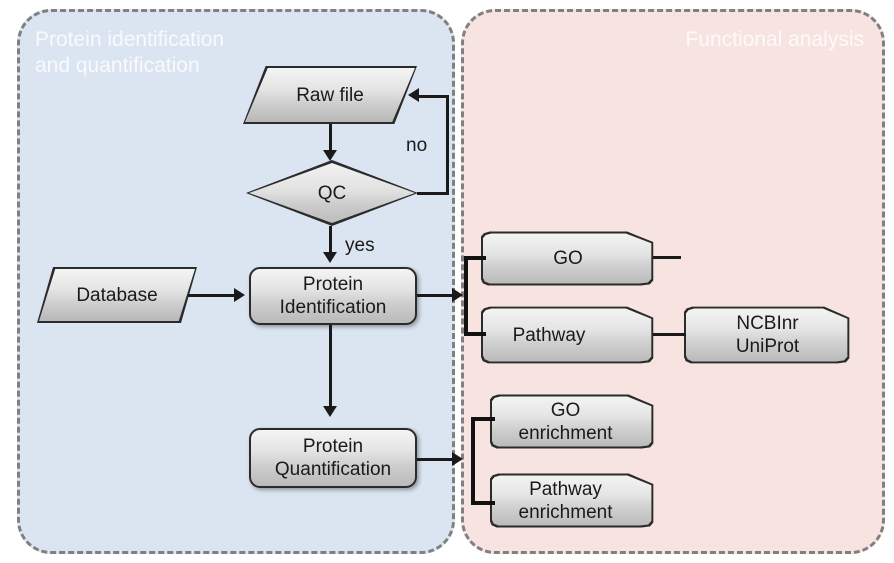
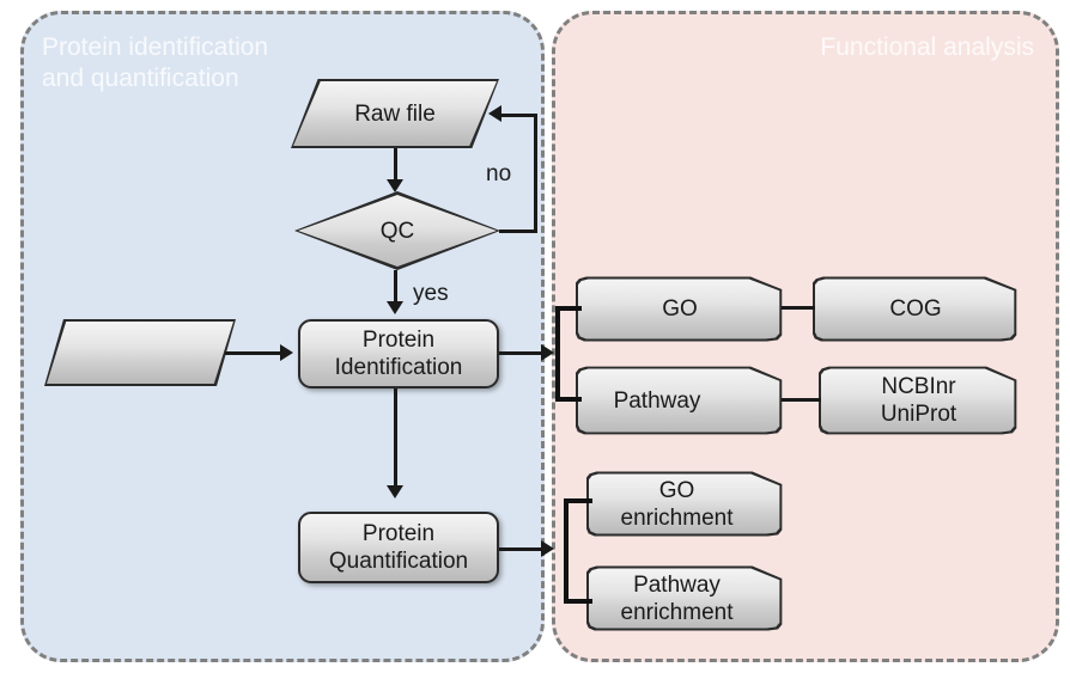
  Protein identification
  and quantification
  Functional analysis
  Raw file
  QC
- Database
  Protein
  Identification
  Protein
  Quantification
  GO
+ COG
  Pathway
  NCBInr
  UniProt
  GO
  enrichment
  Pathway
  enrichment
  no
  yes
